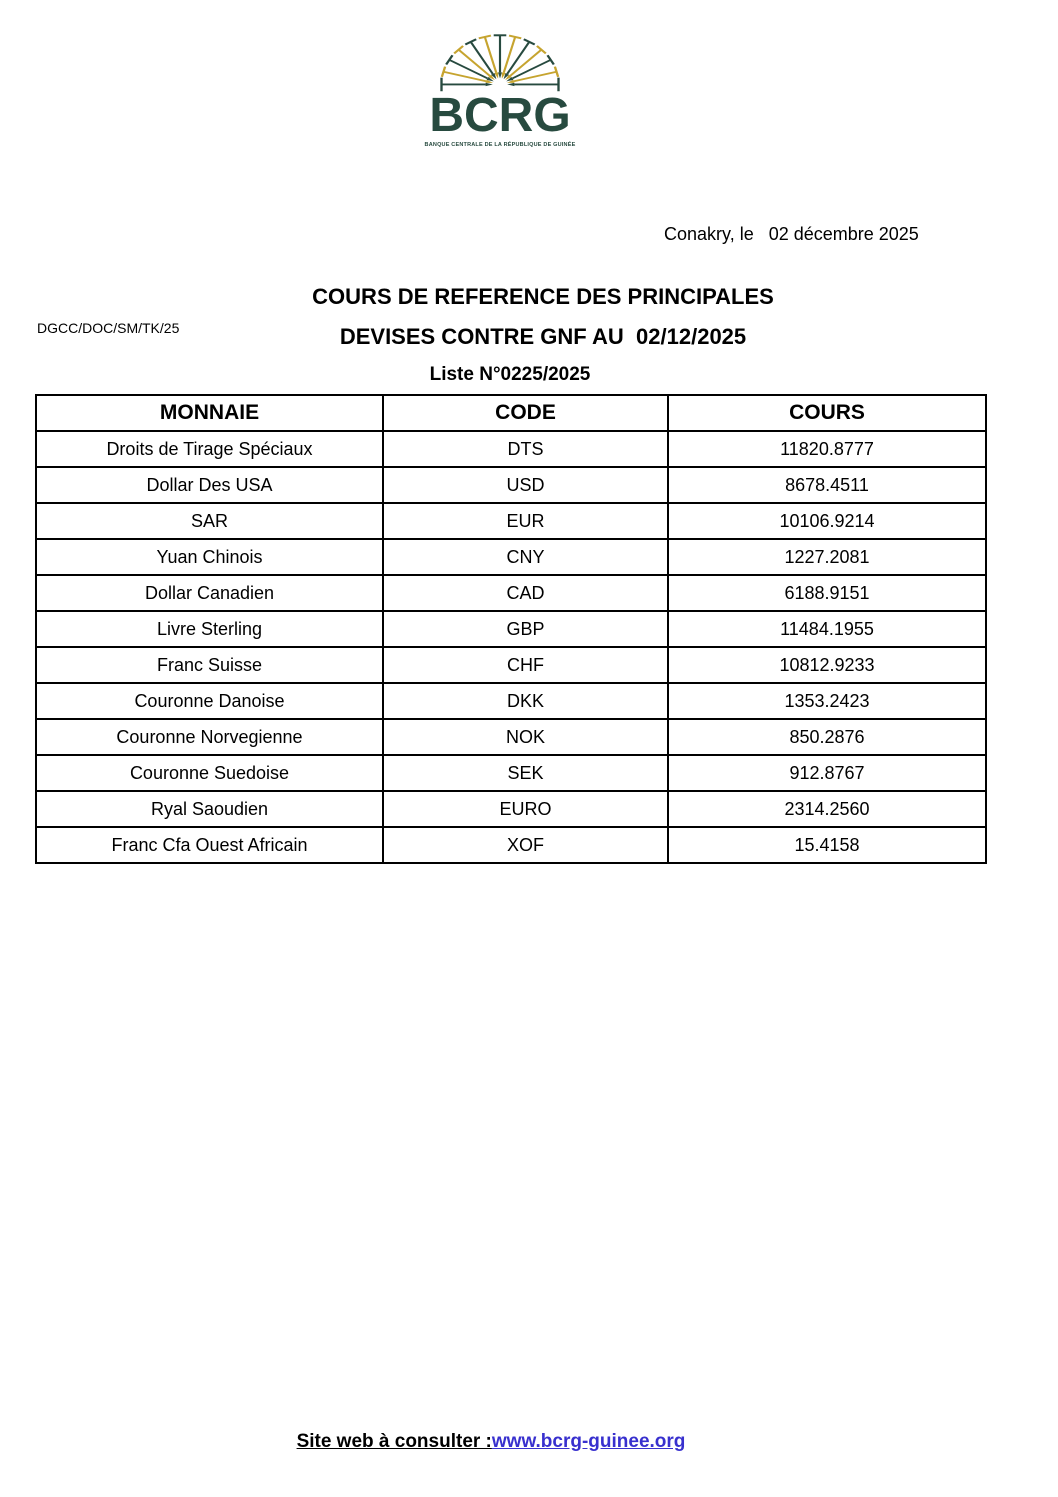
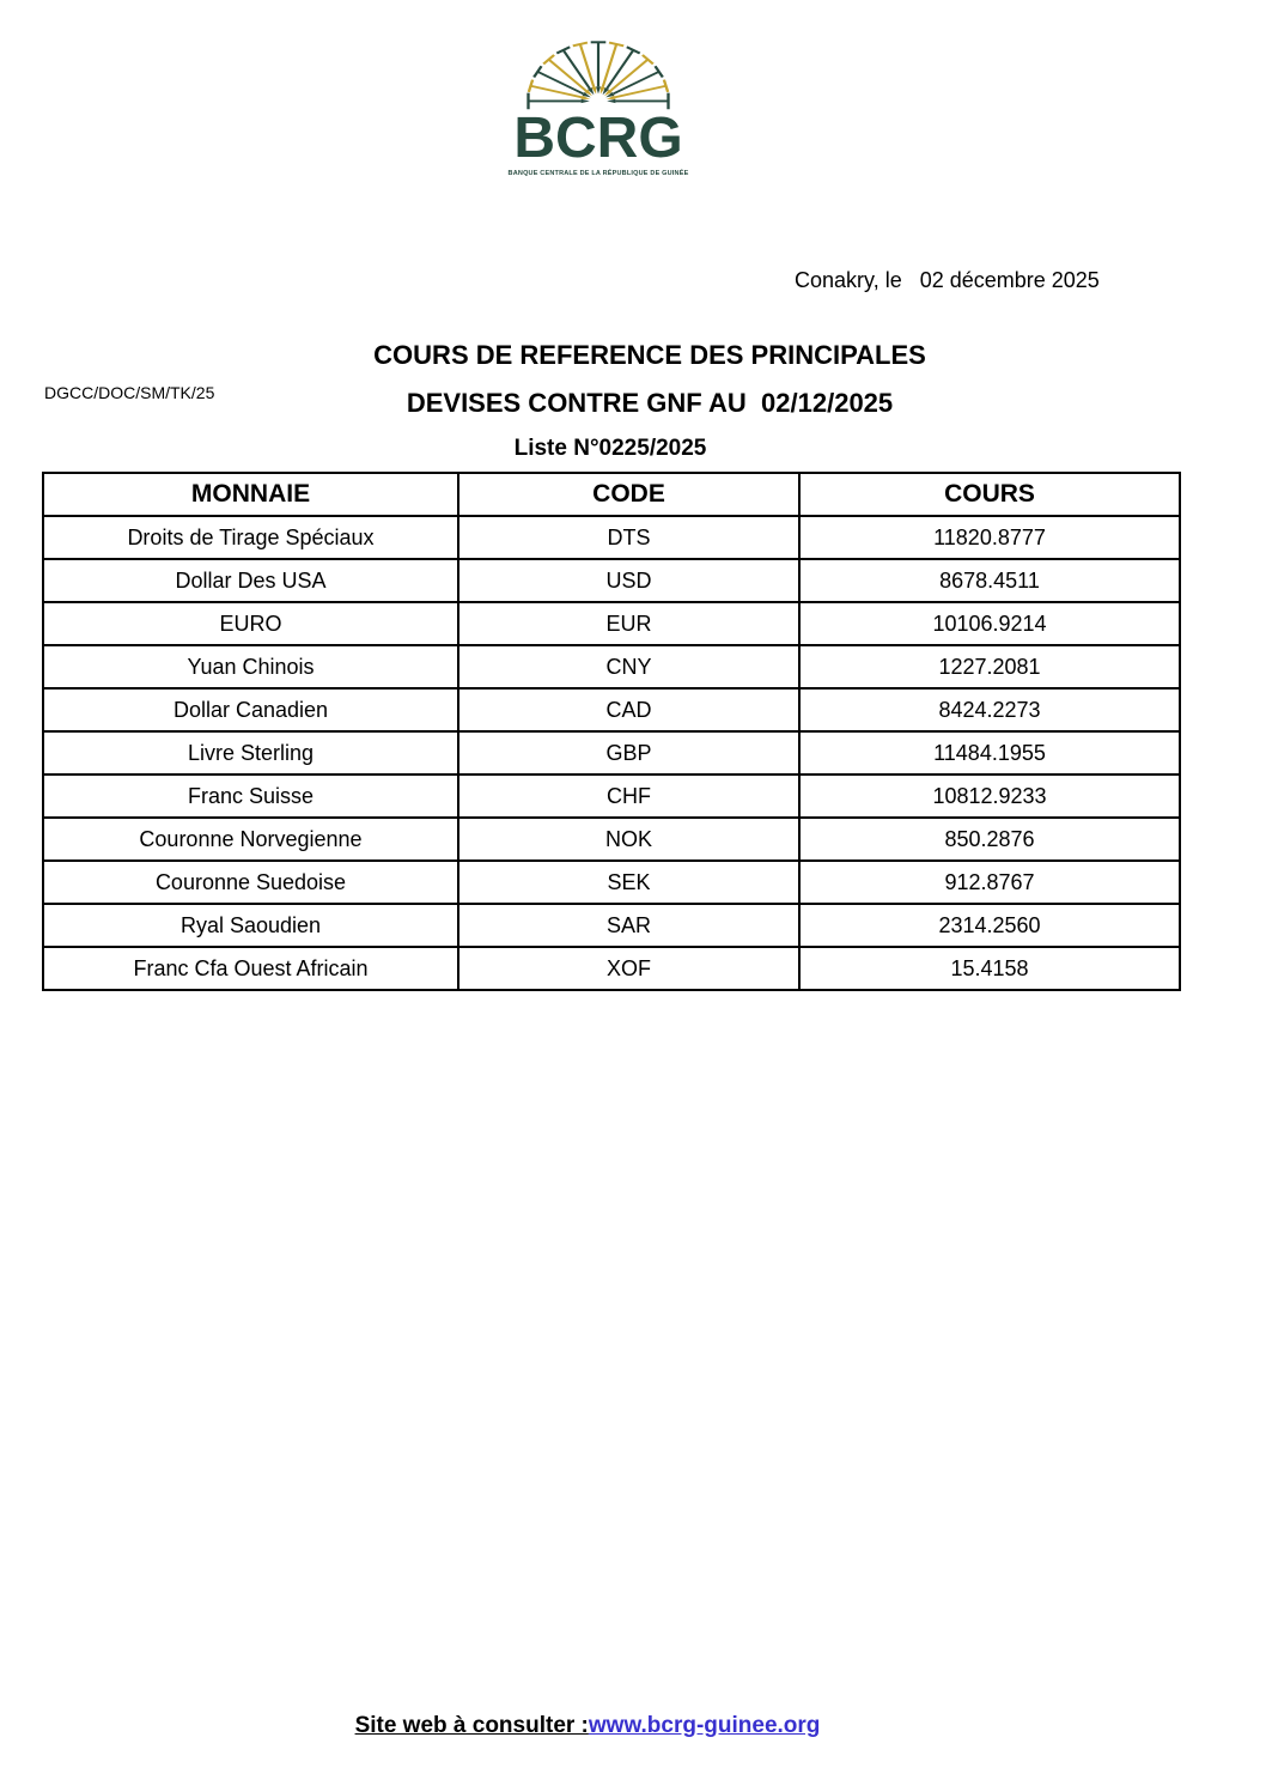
  BCRG
  Conakry, le 02 décembre 2025
  DGCC/DOC/SM/TK/25
  COURS DE REFERENCE DES PRINCIPALES
  DEVISES CONTRE GNF AU 02/12/2025
  Liste N°0225/2025
  MONNAIE	CODE	COURS
  Droits de Tirage Spéciaux	DTS	11820.8777
  Dollar Des USA	USD	8678.4511
- SAR	EUR	10106.9214
+ EURO	EUR	10106.9214
  Yuan Chinois	CNY	1227.2081
- Dollar Canadien	CAD	6188.9151
+ Dollar Canadien	CAD	8424.2273
  Livre Sterling	GBP	11484.1955
  Franc Suisse	CHF	10812.9233
- Couronne Danoise	DKK	1353.2423
  Couronne Norvegienne	NOK	850.2876
  Couronne Suedoise	SEK	912.8767
- Ryal Saoudien	EURO	2314.2560
+ Ryal Saoudien	SAR	2314.2560
  Franc Cfa Ouest Africain	XOF	15.4158
  Site web à consulter :www.bcrg-guinee.org
